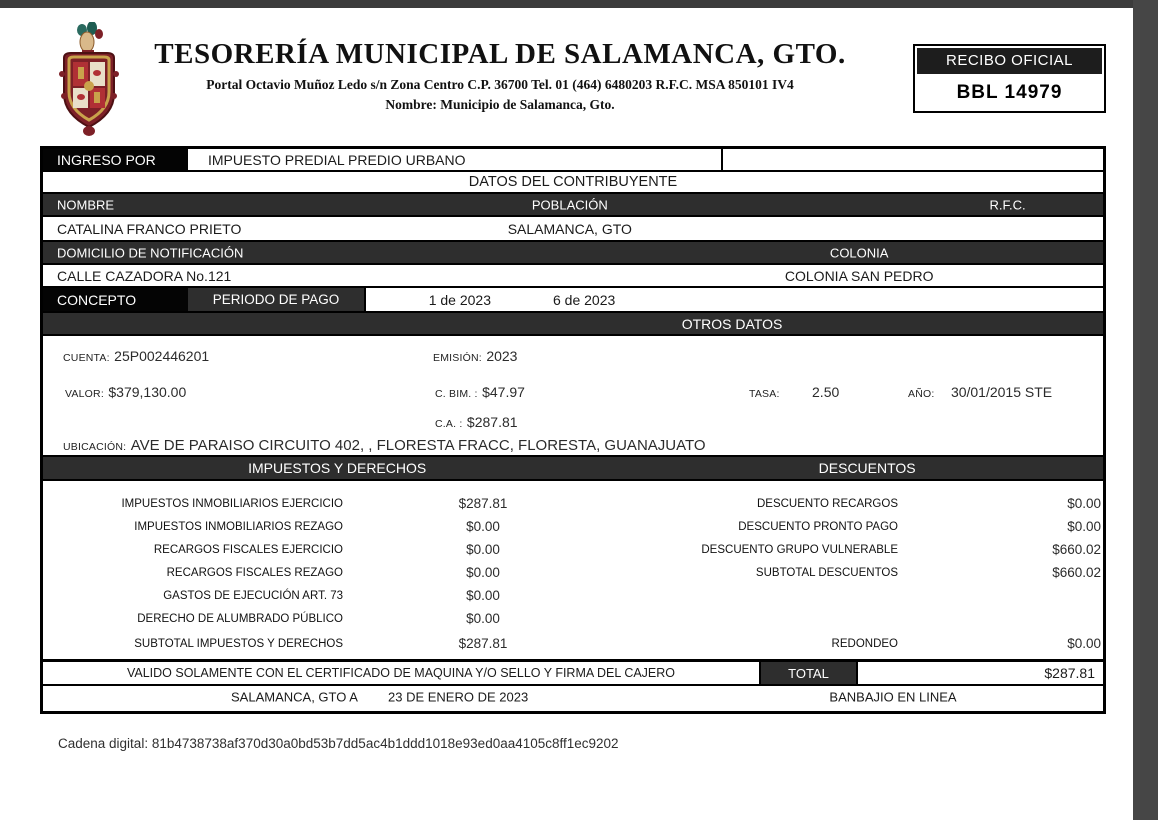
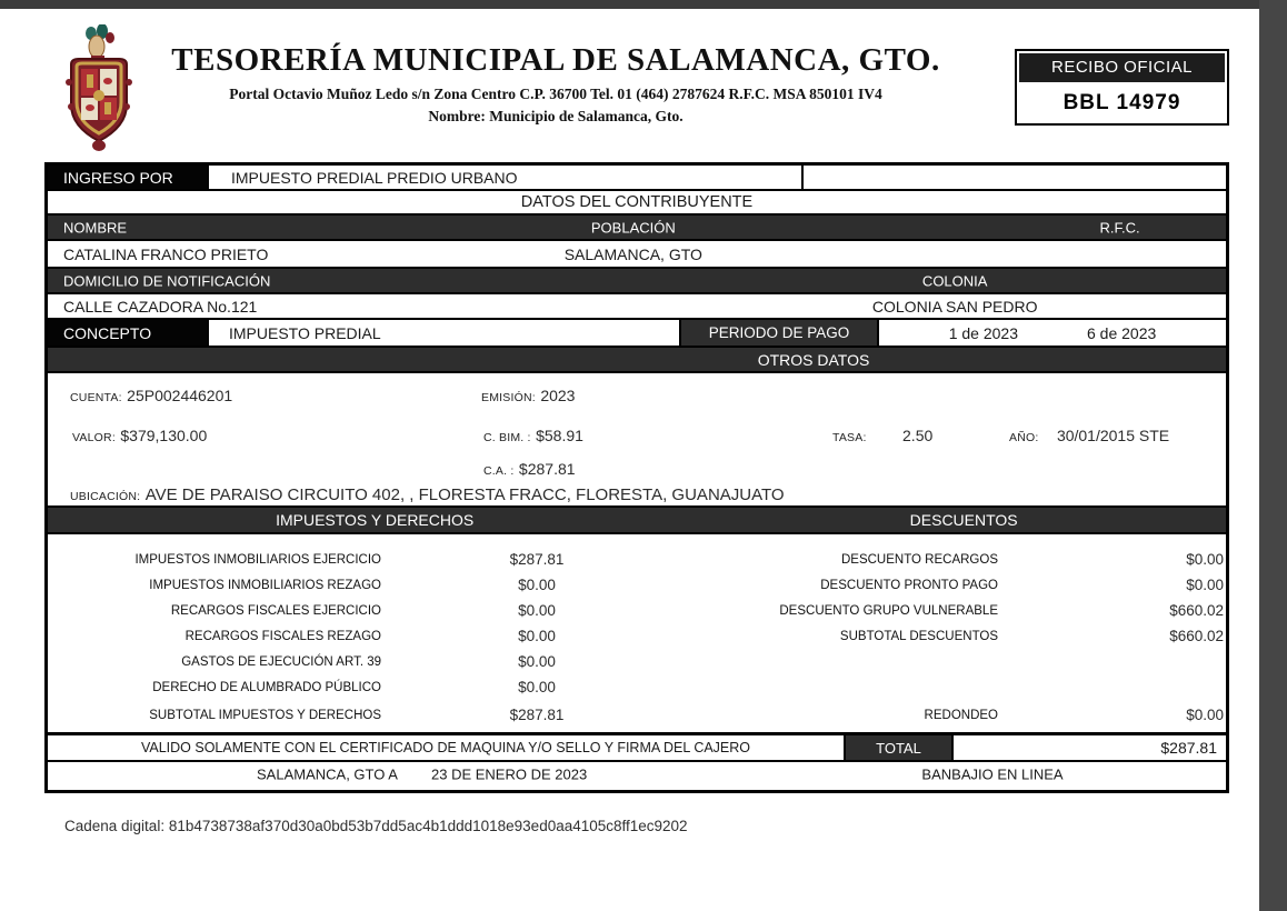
  TESORERÍA MUNICIPAL DE SALAMANCA, GTO.
- Portal Octavio Muñoz Ledo s/n Zona Centro C.P. 36700 Tel. 01 (464) 6480203 R.F.C. MSA 850101 IV4
+ Portal Octavio Muñoz Ledo s/n Zona Centro C.P. 36700 Tel. 01 (464) 2787624 R.F.C. MSA 850101 IV4
  Nombre: Municipio de Salamanca, Gto.
  RECIBO OFICIAL
  BBL 14979
  INGRESO POR
  IMPUESTO PREDIAL PREDIO URBANO
  DATOS DEL CONTRIBUYENTE
  NOMBRE
  POBLACIÓN
  R.F.C.
  CATALINA FRANCO PRIETO
  SALAMANCA, GTO
  DOMICILIO DE NOTIFICACIÓN
  COLONIA
  CALLE CAZADORA No.121
  COLONIA SAN PEDRO
  CONCEPTO
+ IMPUESTO PREDIAL
  PERIODO DE PAGO
  1 de 2023
  6 de 2023
  OTROS DATOS
  CUENTA: 25P002446201
  EMISIÓN: 2023
  VALOR: $379,130.00
- C. BIM. : $47.97
+ C. BIM. : $58.91
  TASA: 2.50
  AÑO: 30/01/2015 STE
  C.A. : $287.81
  UBICACIÓN: AVE DE PARAISO CIRCUITO 402, , FLORESTA FRACC, FLORESTA, GUANAJUATO
  IMPUESTOS Y DERECHOS
  DESCUENTOS
  IMPUESTOS INMOBILIARIOS EJERCICIO
  $287.81
  IMPUESTOS INMOBILIARIOS REZAGO
  $0.00
  RECARGOS FISCALES EJERCICIO
  $0.00
  RECARGOS FISCALES REZAGO
  $0.00
- GASTOS DE EJECUCIÓN ART. 73
+ GASTOS DE EJECUCIÓN ART. 39
  $0.00
  DERECHO DE ALUMBRADO PÚBLICO
  $0.00
  SUBTOTAL IMPUESTOS Y DERECHOS
  $287.81
  DESCUENTO RECARGOS
  $0.00
  DESCUENTO PRONTO PAGO
  $0.00
  DESCUENTO GRUPO VULNERABLE
  $660.02
  SUBTOTAL DESCUENTOS
  $660.02
  REDONDEO
  $0.00
  VALIDO SOLAMENTE CON EL CERTIFICADO DE MAQUINA Y/O SELLO Y FIRMA DEL CAJERO
  TOTAL
  $287.81
  SALAMANCA, GTO A
  23 DE ENERO DE 2023
  BANBAJIO EN LINEA
  Cadena digital: 81b4738738af370d30a0bd53b7dd5ac4b1ddd1018e93ed0aa4105c8ff1ec9202
